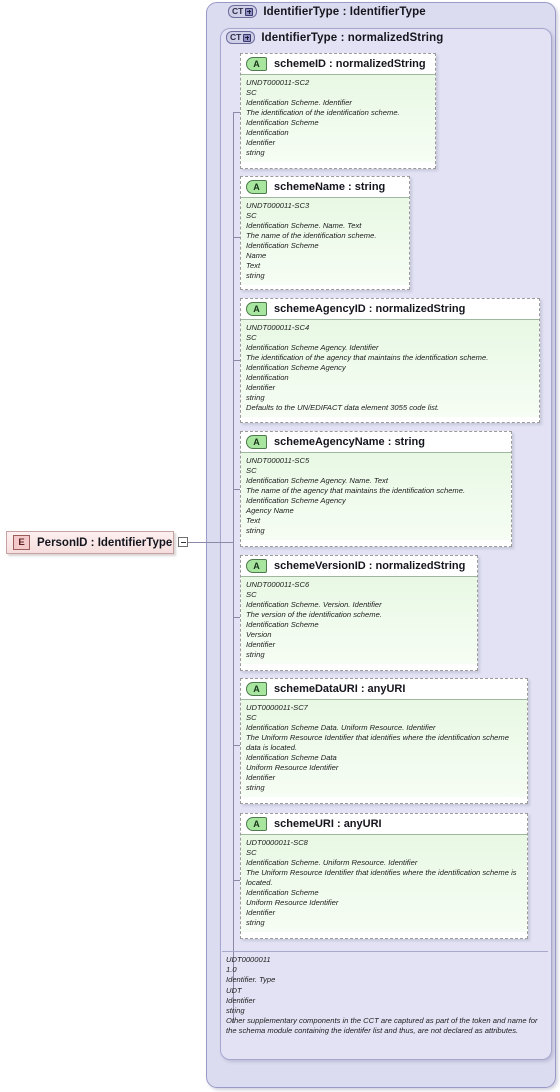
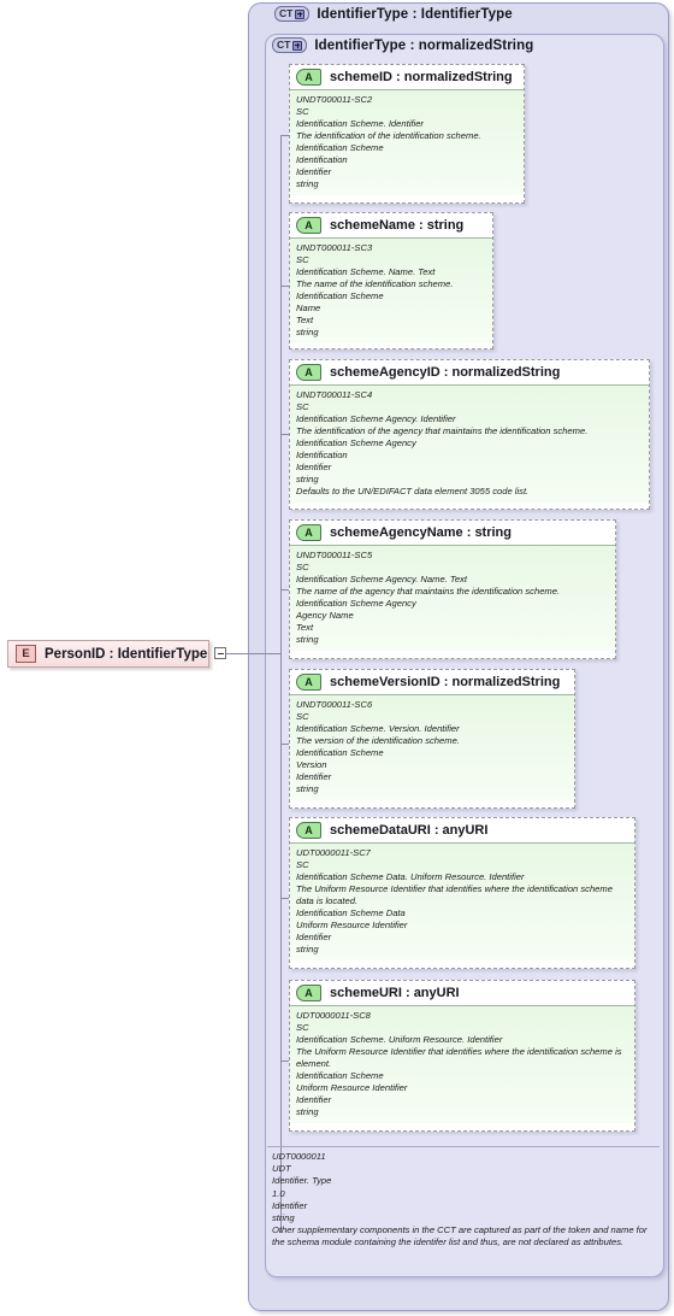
  CT
  IdentifierType : IdentifierType
  CT
  IdentifierType : normalizedString
  E
  PersonID : IdentifierType
  A
  schemeID : normalizedString
  UNDT000011-SC2
  SC
  Identification Scheme. Identifier
  The identification of the identification scheme.
  Identification Scheme
  Identification
  Identifier
  string
  A
  schemeName : string
  UNDT000011-SC3
  SC
  Identification Scheme. Name. Text
  The name of the identification scheme.
  Identification Scheme
  Name
  Text
  string
  A
  schemeAgencyID : normalizedString
  UNDT000011-SC4
  SC
  Identification Scheme Agency. Identifier
  The identification of the agency that maintains the identification scheme.
  Identification Scheme Agency
  Identification
  Identifier
  string
  Defaults to the UN/EDIFACT data element 3055 code list.
  A
  schemeAgencyName : string
  UNDT000011-SC5
  SC
  Identification Scheme Agency. Name. Text
  The name of the agency that maintains the identification scheme.
  Identification Scheme Agency
  Agency Name
  Text
  string
  A
  schemeVersionID : normalizedString
  UNDT000011-SC6
  SC
  Identification Scheme. Version. Identifier
  The version of the identification scheme.
  Identification Scheme
  Version
  Identifier
  string
  A
  schemeDataURI : anyURI
  UDT0000011-SC7
  SC
  Identification Scheme Data. Uniform Resource. Identifier
  The Uniform Resource Identifier that identifies where the identification scheme data is located.
  Identification Scheme Data
  Uniform Resource Identifier
  Identifier
  string
  A
  schemeURI : anyURI
  UDT0000011-SC8
  SC
  Identification Scheme. Uniform Resource. Identifier
- The Uniform Resource Identifier that identifies where the identification scheme is located.
+ The Uniform Resource Identifier that identifies where the identification scheme is element.
  Identification Scheme
  Uniform Resource Identifier
  Identifier
  string
  UDT0000011
- 1.0
+ UDT
  Identifier. Type
- UDT
+ 1.0
  Identifier
  string
  Other supplementary components in the CCT are captured as part of the token and name for the schema module containing the identifer list and thus, are not declared as attributes.
